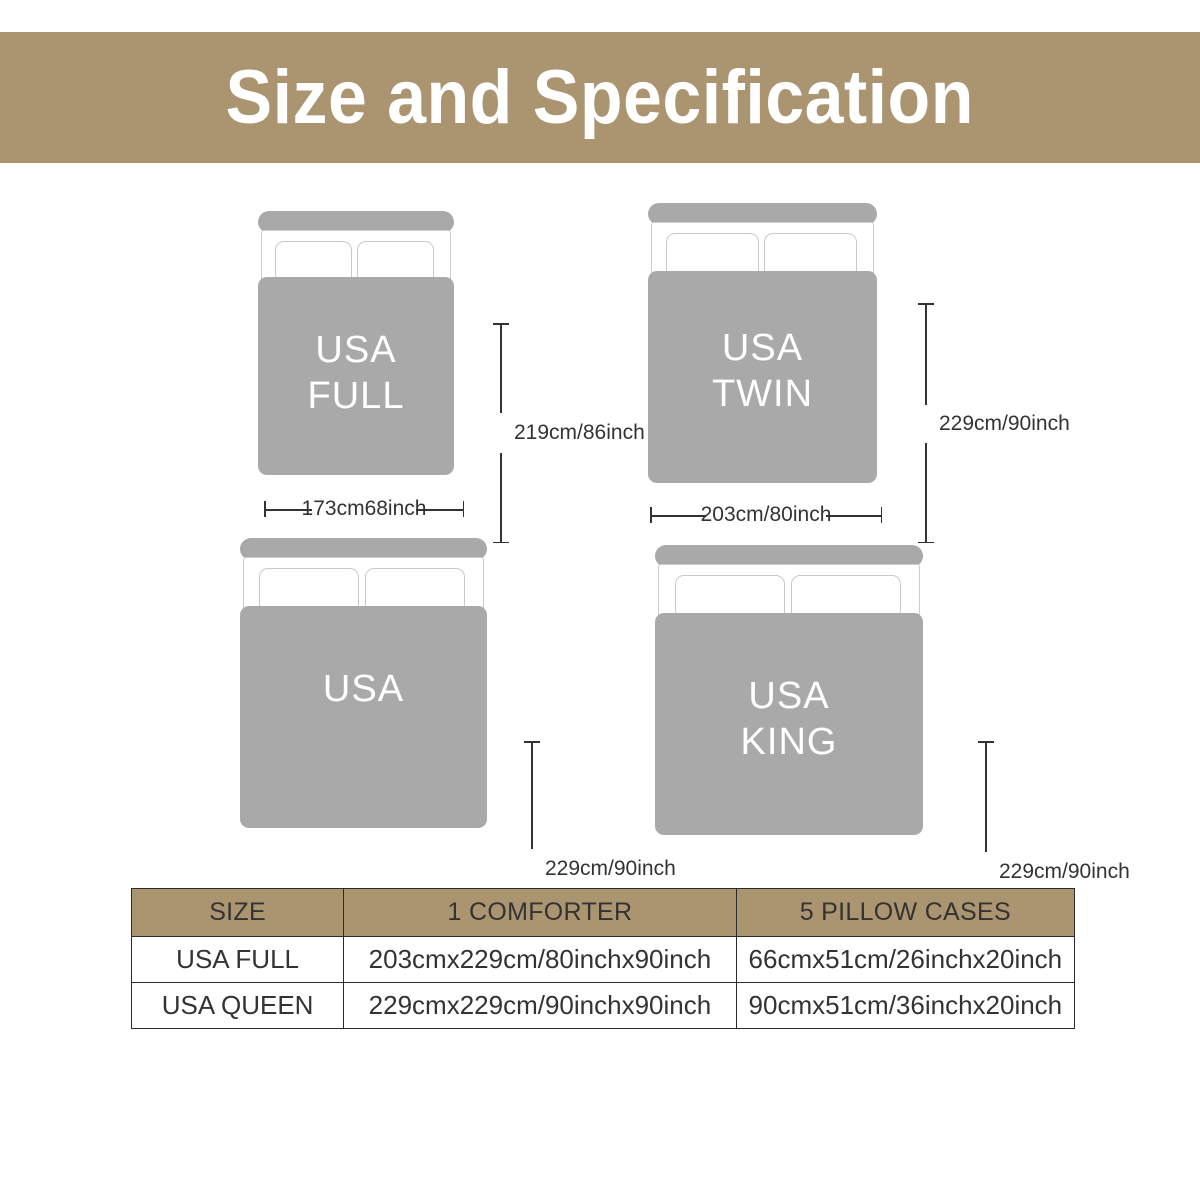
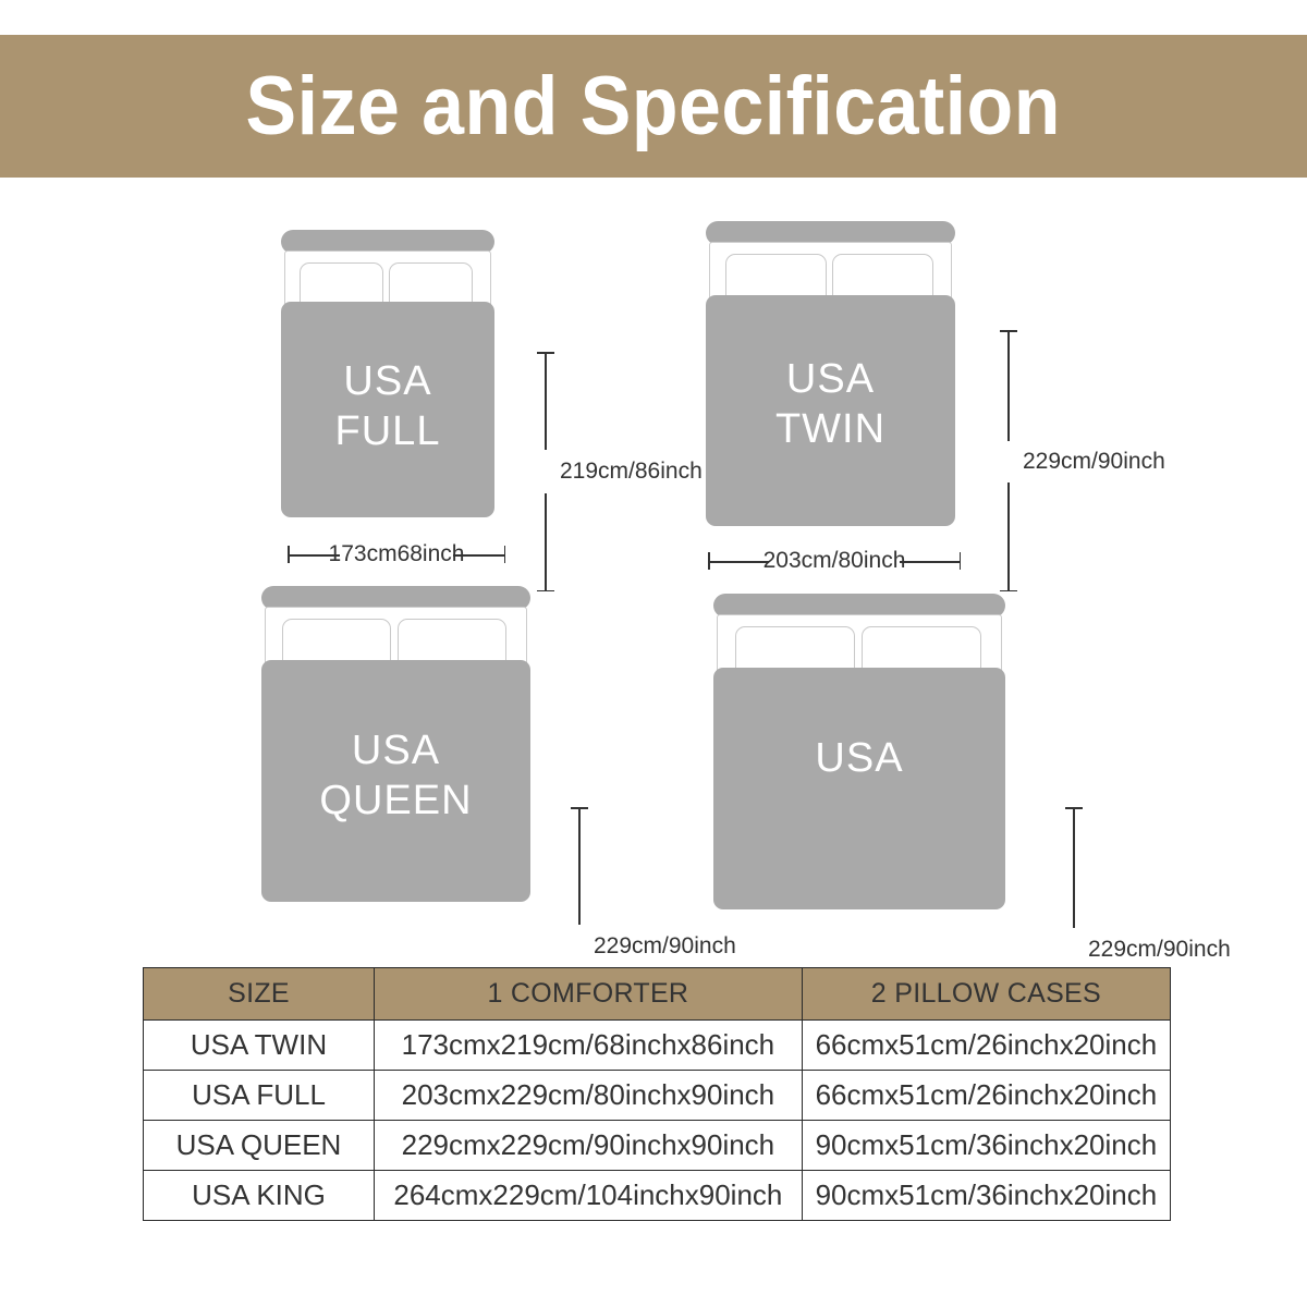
  Size and Specification
  USA
  FULL
  219cm/86inch
  173cm68inch
  USA
  TWIN
  229cm/90inch
  203cm/80inch
  USA
+ QUEEN
  229cm/90inch
  USA
- KING
  229cm/90inch
- SIZE	1 COMFORTER	5 PILLOW CASES
+ SIZE	1 COMFORTER	2 PILLOW CASES
+ USA TWIN	173cmx219cm/68inchx86inch	66cmx51cm/26inchx20inch
  USA FULL	203cmx229cm/80inchx90inch	66cmx51cm/26inchx20inch
  USA QUEEN	229cmx229cm/90inchx90inch	90cmx51cm/36inchx20inch
+ USA KING	264cmx229cm/104inchx90inch	90cmx51cm/36inchx20inch
